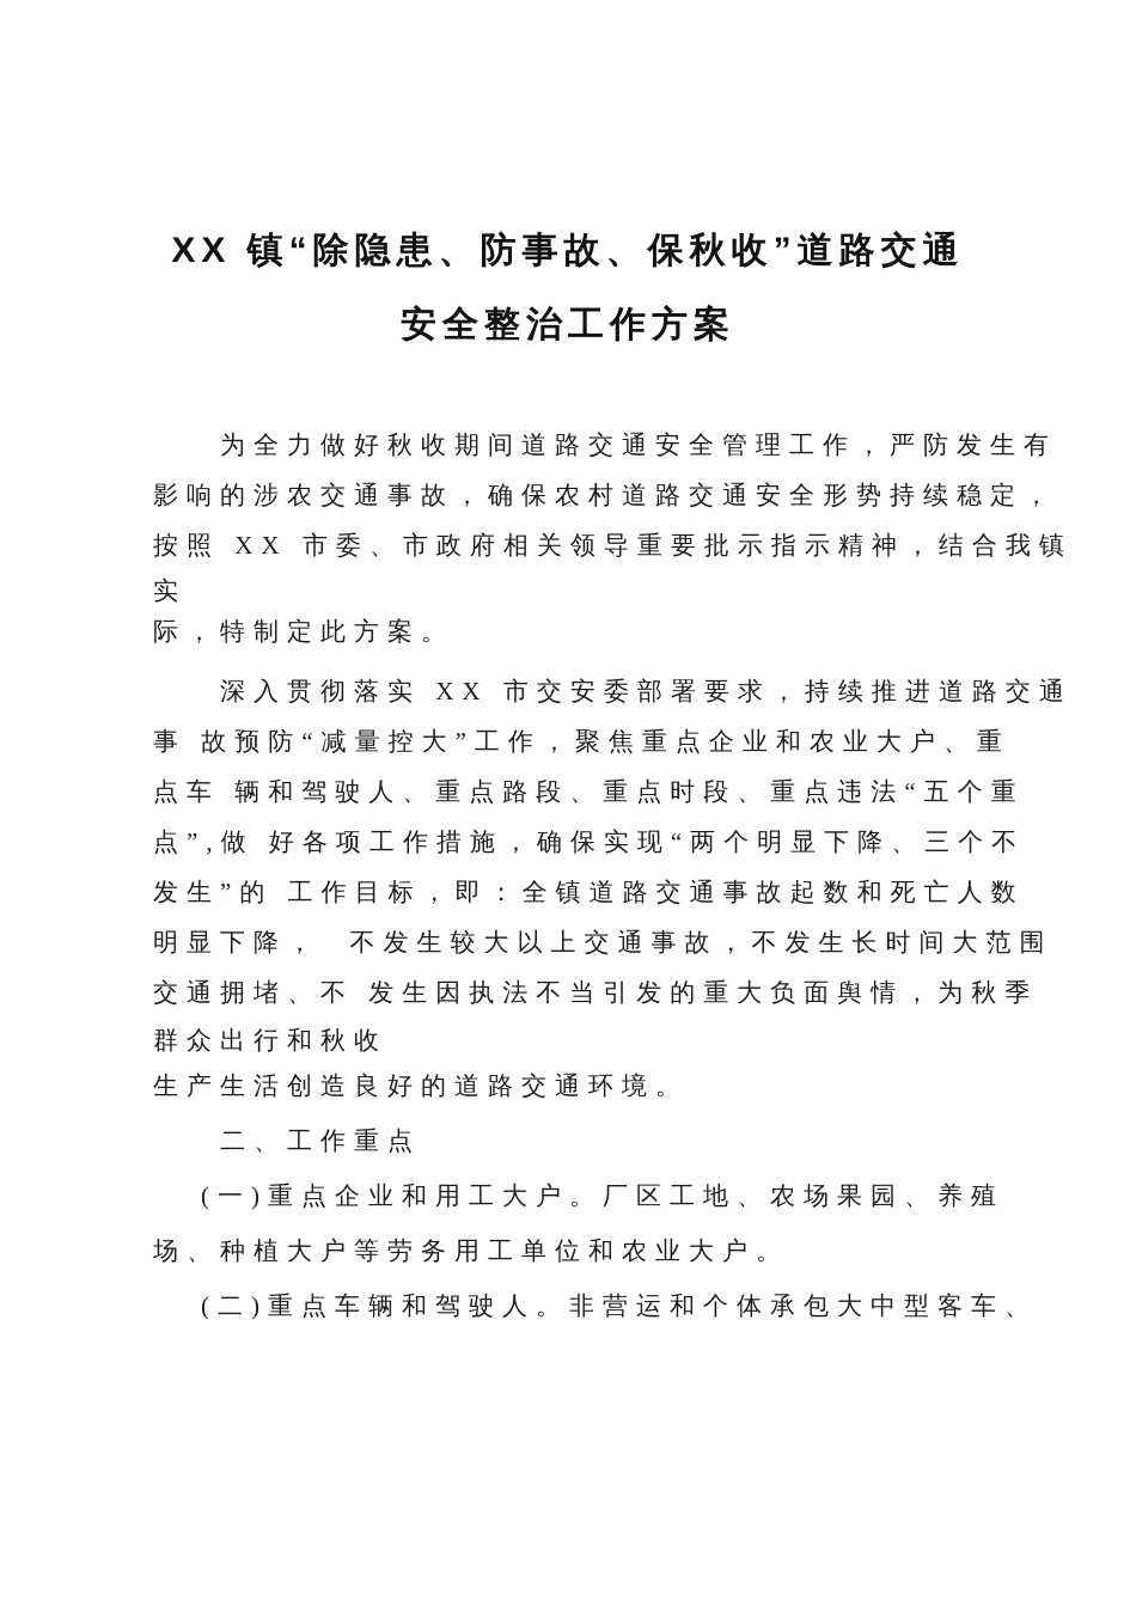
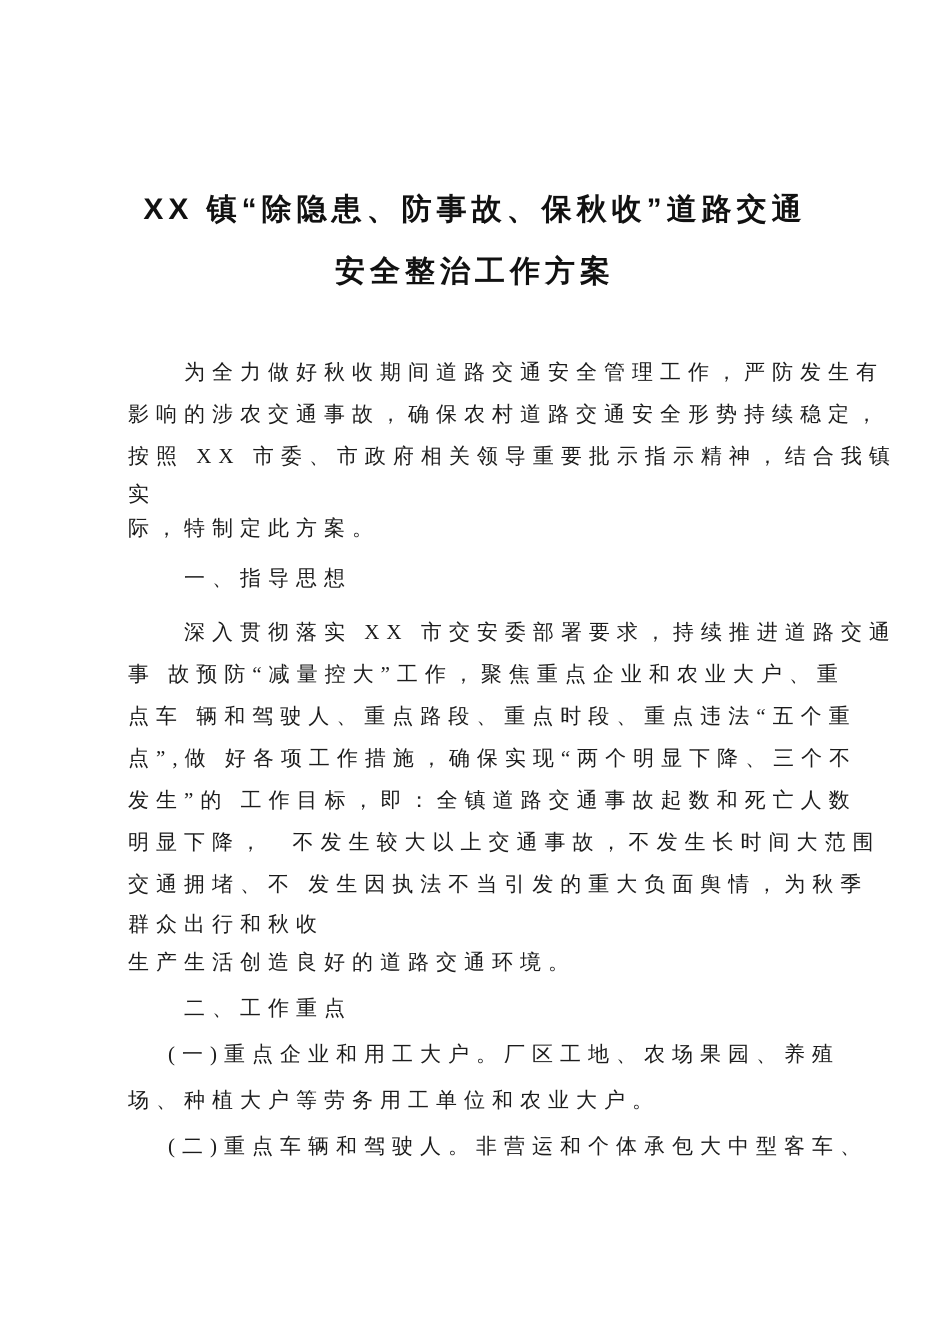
  XX 镇“除隐患、防事故、保秋收”道路交通
  安全整治工作方案
  为全力做好秋收期间道路交通安全管理工作，严防发生有
  影响的涉农交通事故，确保农村道路交通安全形势持续稳定，
  按照 XX 市委、市政府相关领导重要批示指示精神，结合我镇
  实
  际，特制定此方案。
+ 一、指导思想
  深入贯彻落实 XX 市交安委部署要求，持续推进道路交通
  事 故预防“减量控大”工作，聚焦重点企业和农业大户、重
  点车 辆和驾驶人、重点路段、重点时段、重点违法“五个重
  点”,做 好各项工作措施，确保实现“两个明显下降、三个不
  发生”的 工作目标，即：全镇道路交通事故起数和死亡人数
  明显下降， 不发生较大以上交通事故，不发生长时间大范围
  交通拥堵、不 发生因执法不当引发的重大负面舆情，为秋季
  群众出行和秋收
  生产生活创造良好的道路交通环境。
  二、工作重点
  (一)重点企业和用工大户。厂区工地、农场果园、养殖
  场、种植大户等劳务用工单位和农业大户。
  (二)重点车辆和驾驶人。非营运和个体承包大中型客车、
